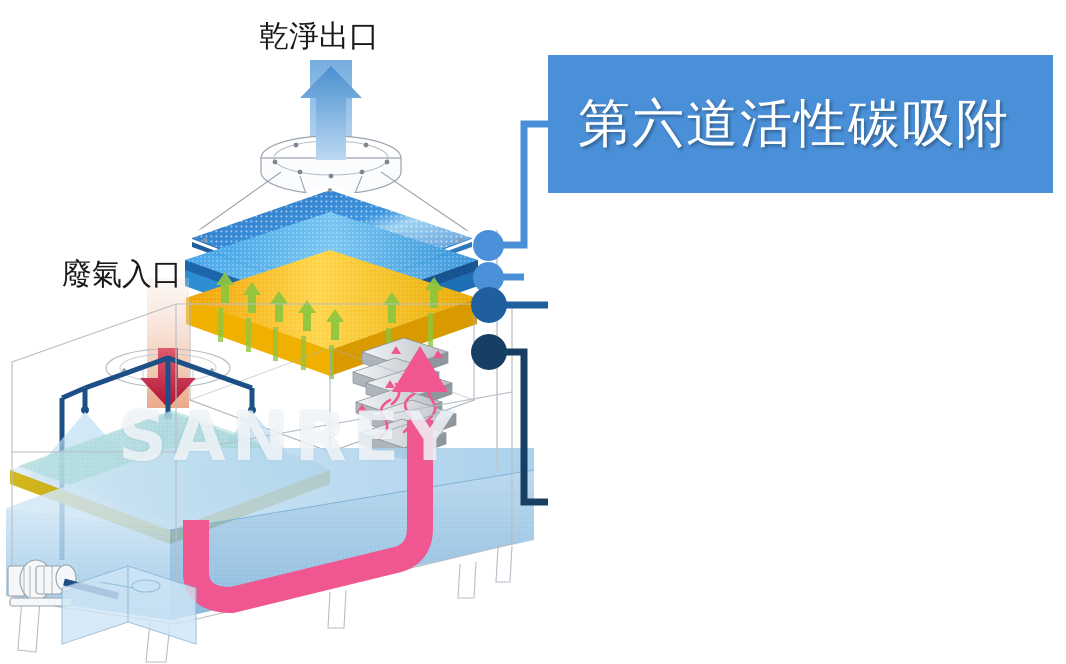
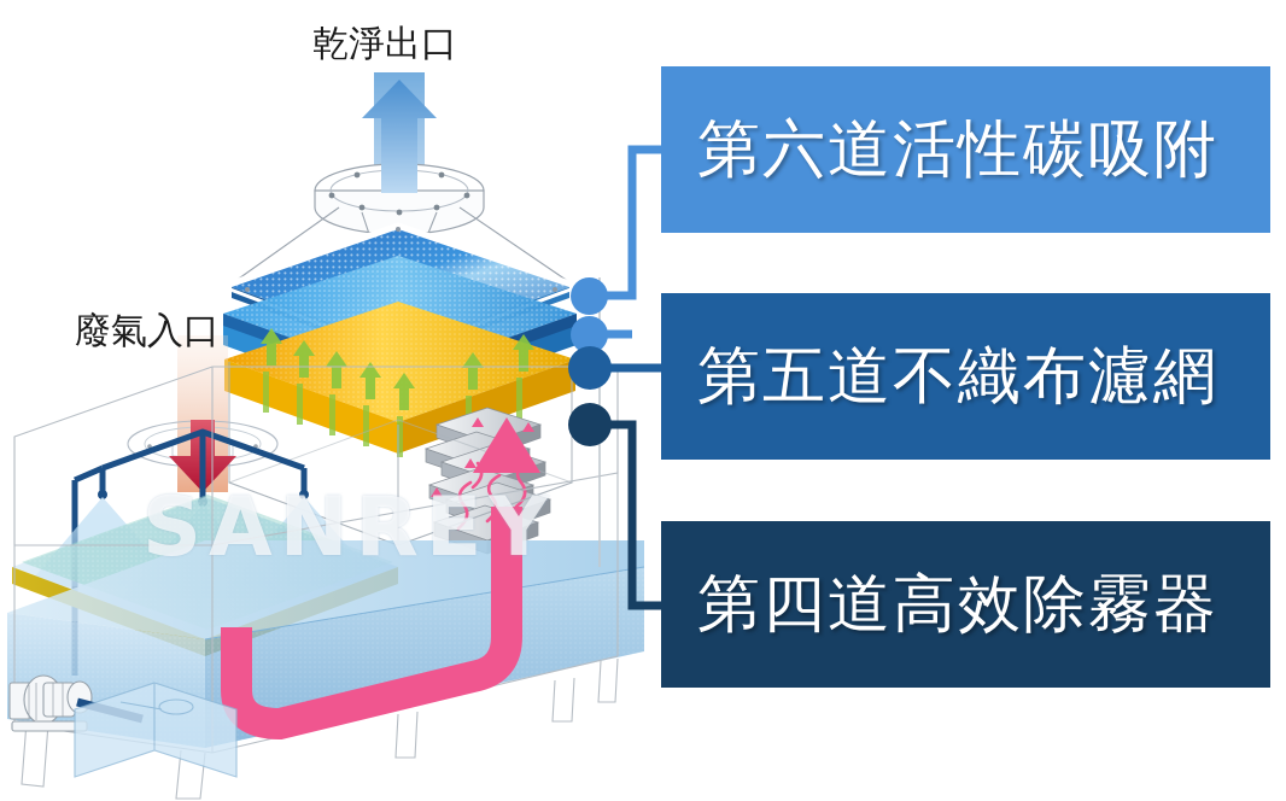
  SANREY
  乾淨出口
  廢氣入口
  第六道活性碳吸附
+ 第五道不織布濾網
+ 第四道高效除霧器
